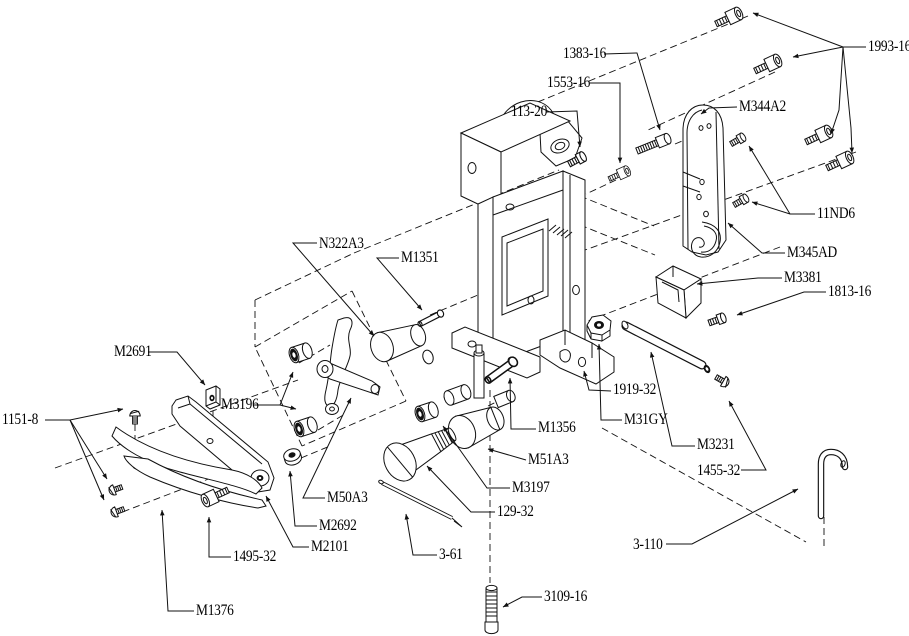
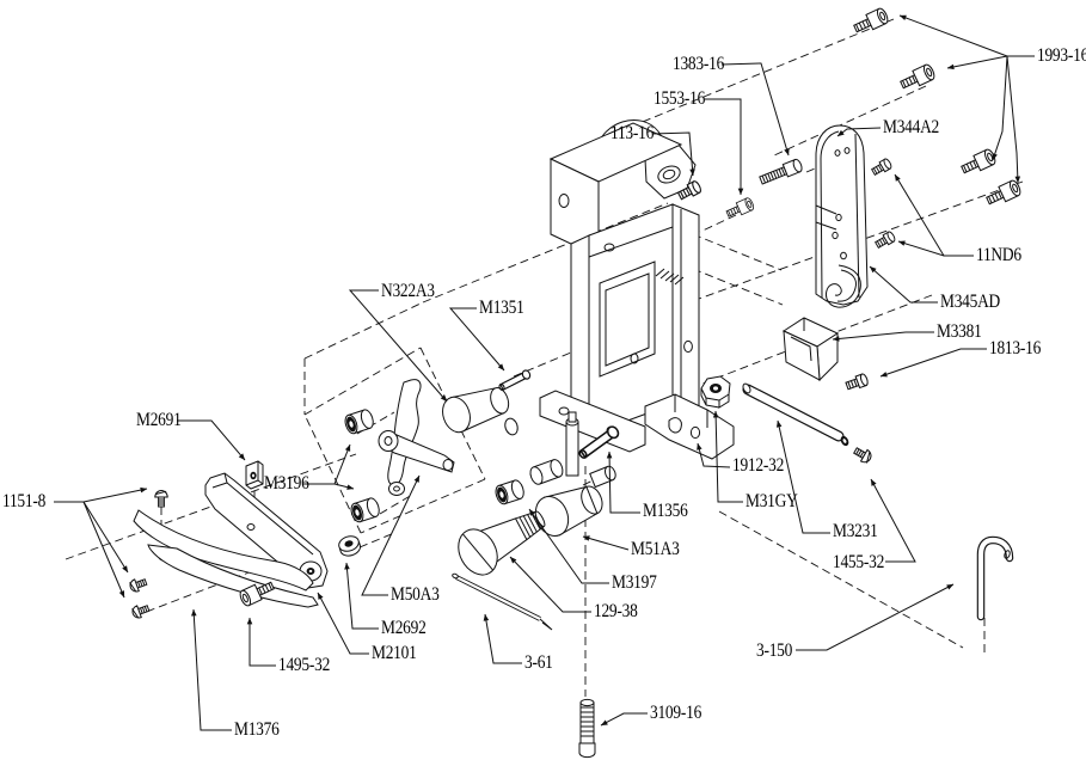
  1383-16
  1553-16
- 113-20
+ 113-16
  M344A2
  1993-16
  11ND6
  M345AD
  M3381
  1813-16
  N322A3
  M1351
  M2691
  M3196
  1151-8
  M50A3
  M2692
  M2101
  1495-32
  M1376
  3-61
  3109-16
  M1356
  M51A3
  M3197
- 129-32
+ 129-38
- 1919-32
+ 1912-32
  M31GY
  M3231
  1455-32
- 3-110
+ 3-150
